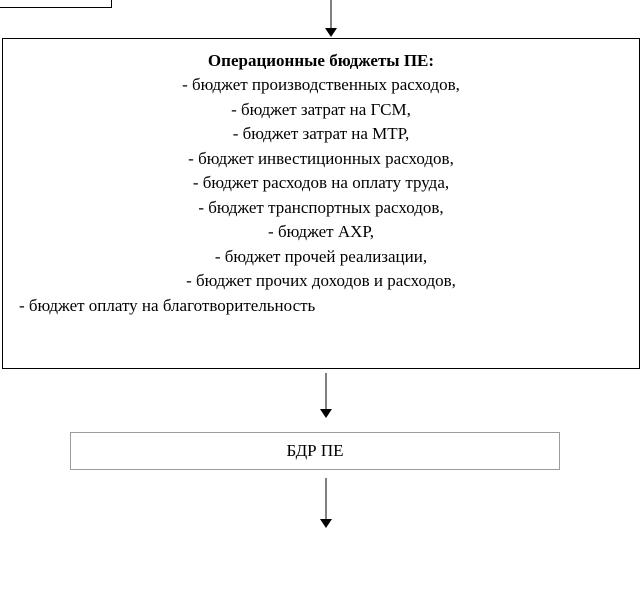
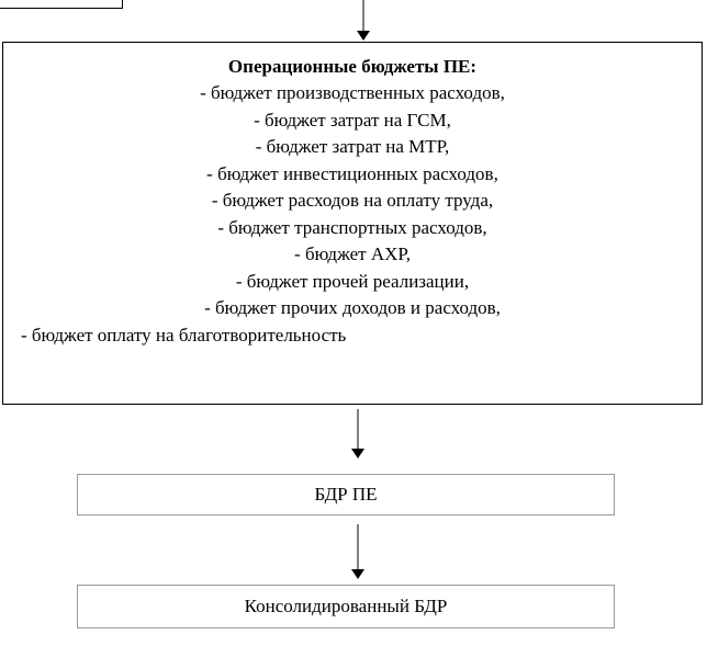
  Операционные бюджеты ПЕ:
  - бюджет производственных расходов,
  - бюджет затрат на ГСМ,
  - бюджет затрат на МТР,
  - бюджет инвестиционных расходов,
  - бюджет расходов на оплату труда,
  - бюджет транспортных расходов,
  - бюджет АХР,
  - бюджет прочей реализации,
  - бюджет прочих доходов и расходов,
  - бюджет оплату на благотворительность
  БДР ПЕ
+ Консолидированный БДР
